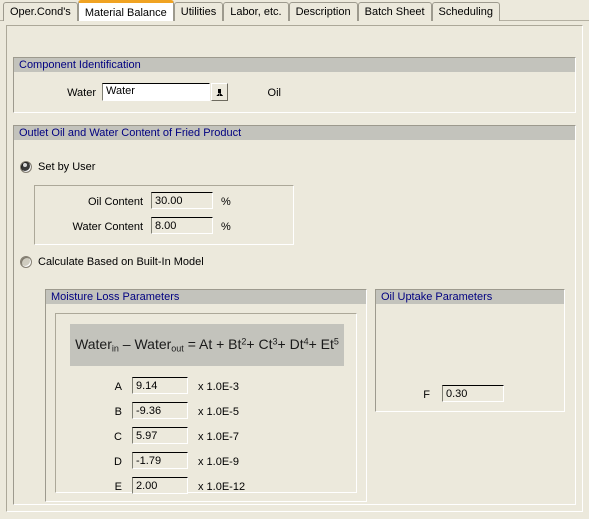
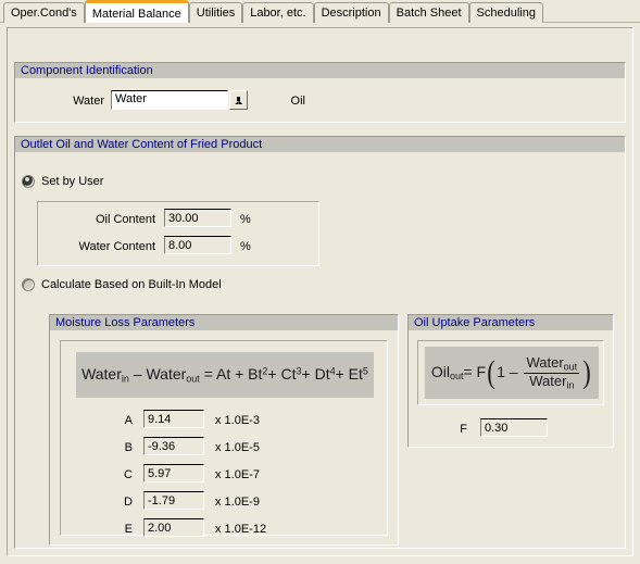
  Oper.Cond's Material Balance Utilities Labor, etc. Description Batch Sheet Scheduling
  Component Identification
  Water
  Water
  Oil
  Outlet Oil and Water Content of Fried Product
  Set by User
  Oil Content
  30.00
  %
  Water Content
  8.00
  %
  Calculate Based on Built-In Model
  Moisture Loss Parameters
  Waterin – Waterout = At + Bt2+ Ct3+ Dt4+ Et5
  A
  9.14
  x 1.0E-3
  B
  -9.36
  x 1.0E-5
  C
  5.97
  x 1.0E-7
  D
  -1.79
  x 1.0E-9
  E
  2.00
  x 1.0E-12
  Oil Uptake Parameters
+ Oilout= F(1 –
+ Waterout
+ Waterin
+ )
  F
  0.30
